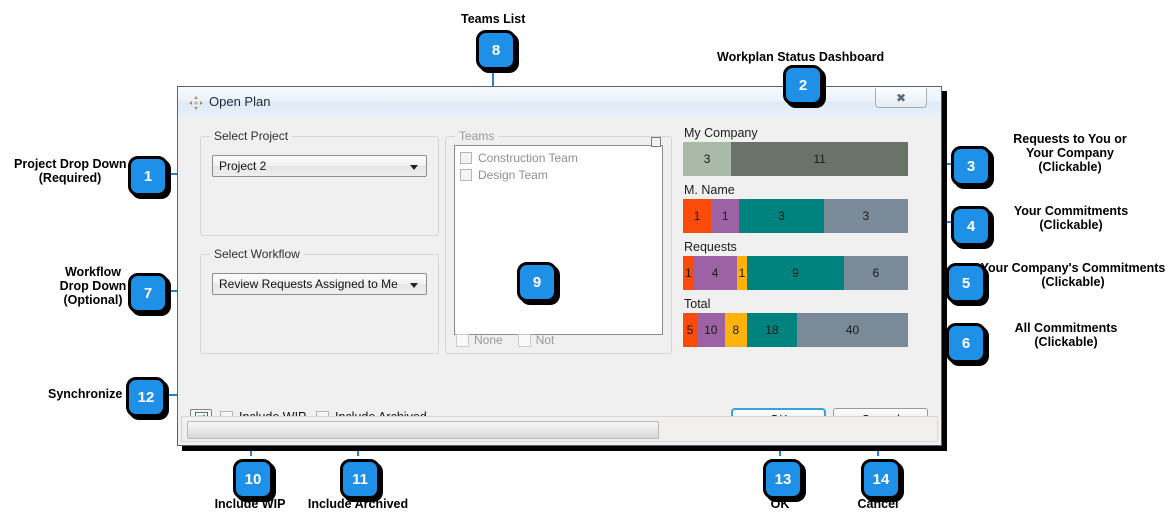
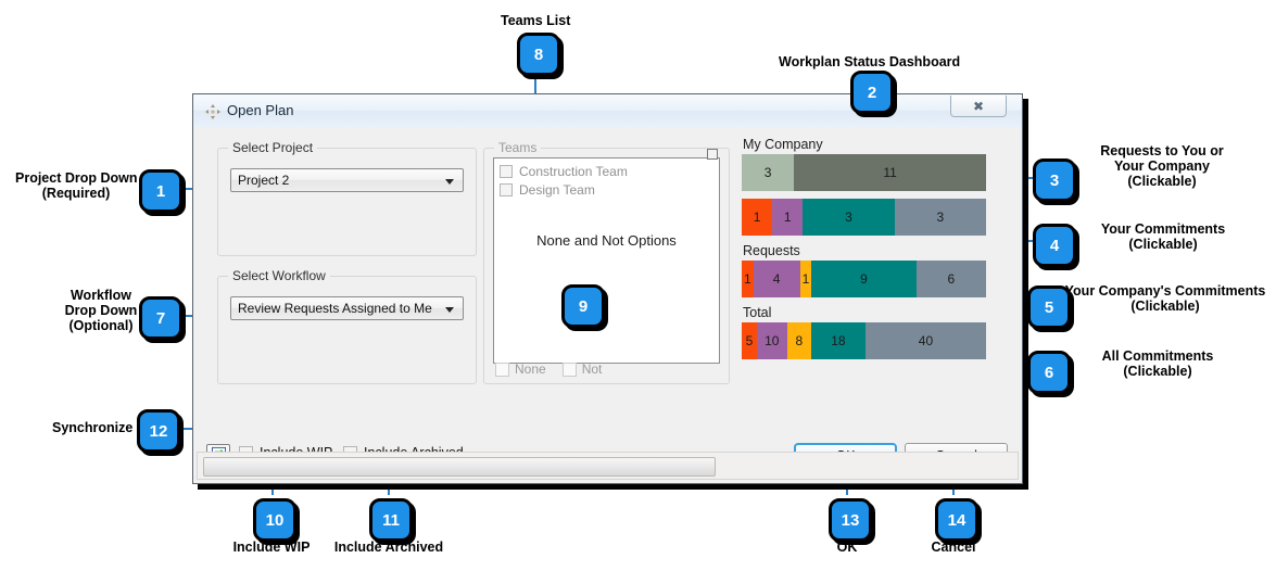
  Project Drop Down
  (Required)
  1
  Workplan Status Dashboard
  2
  3
  Requests to You or
  Your Company
  (Clickable)
  4
  Your Commitments
  (Clickable)
  5
  Your Company's Commitments
  (Clickable)
  6
  All Commitments
  (Clickable)
  Workflow
  Drop Down
  (Optional)
  7
  Teams List
  8
  9
  10
  Include WIP
  11
  Include Archived
  Synchronize
  12
  13
  OK
  14
  Cancel
  Open Plan
  ✖
  Select Project
  Project 2
  Select Workflow
  Review Requests Assigned to Me
  Teams
  Construction Team
  Design Team
+ None and Not Options
  None
  Not
  My Company
  3
  11
- M. Name
  1
  1
  3
  3
  Requests
  1
  4
  1
  9
  6
  Total
  5
  10
  8
  18
  40
